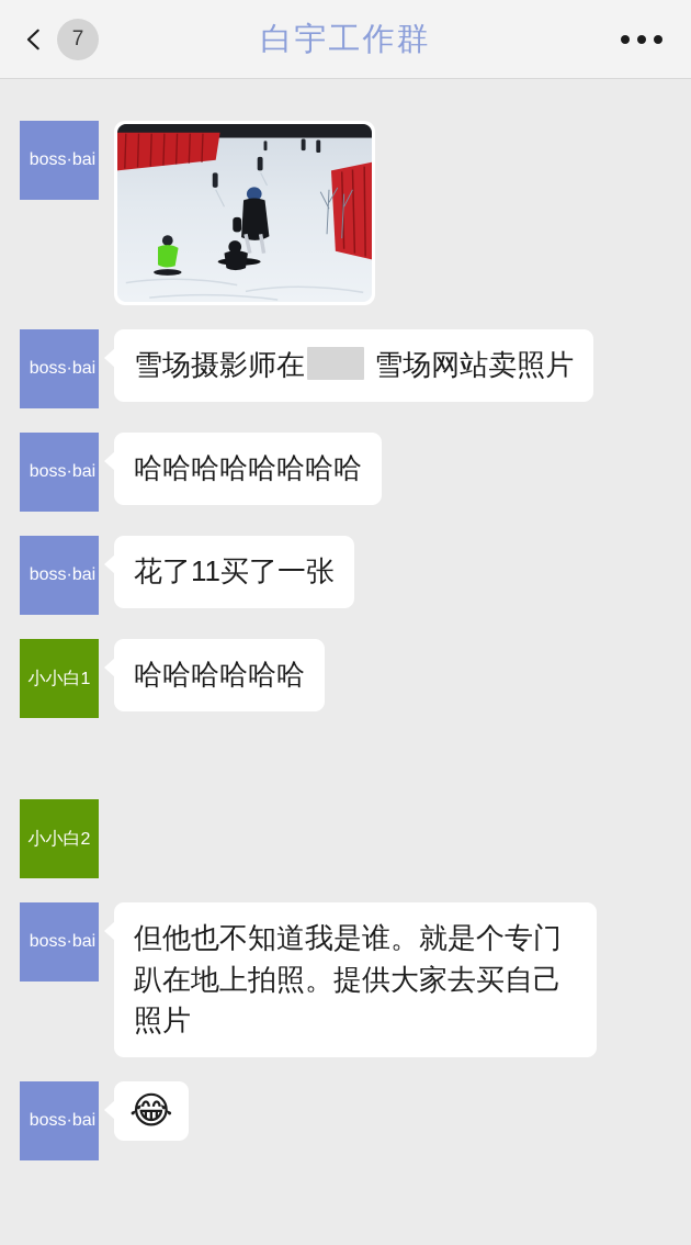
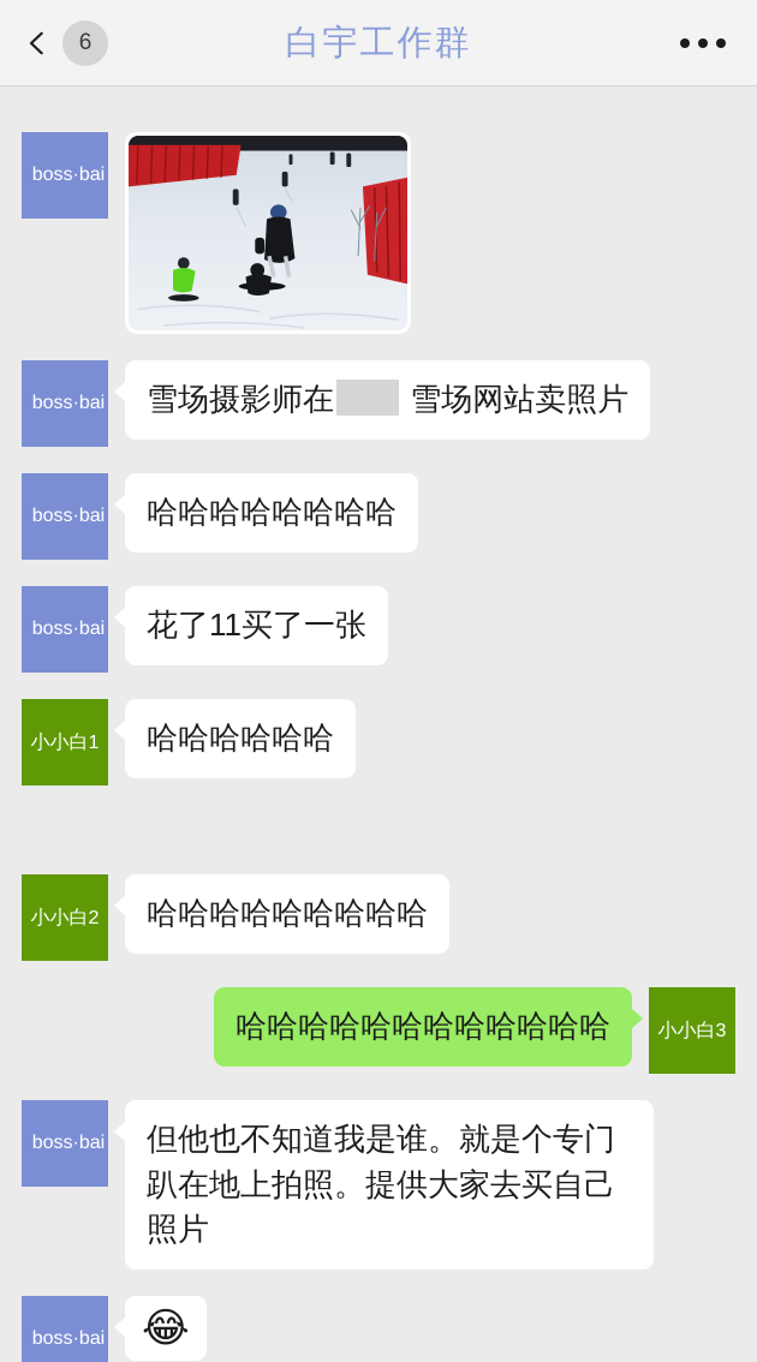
- 7
+ 6
  白宇工作群
  boss·bai
  boss·bai
  雪场摄影师在 雪场网站卖照片
  boss·bai
  哈哈哈哈哈哈哈哈
  boss·bai
  花了11买了一张
  小小白1
  哈哈哈哈哈哈
  小小白2
+ 哈哈哈哈哈哈哈哈哈
+ 哈哈哈哈哈哈哈哈哈哈哈哈
+ 小小白3
  boss·bai
  但他也不知道我是谁。就是个专门趴在地上拍照。提供大家去买自己照片
  boss·bai
  😂
